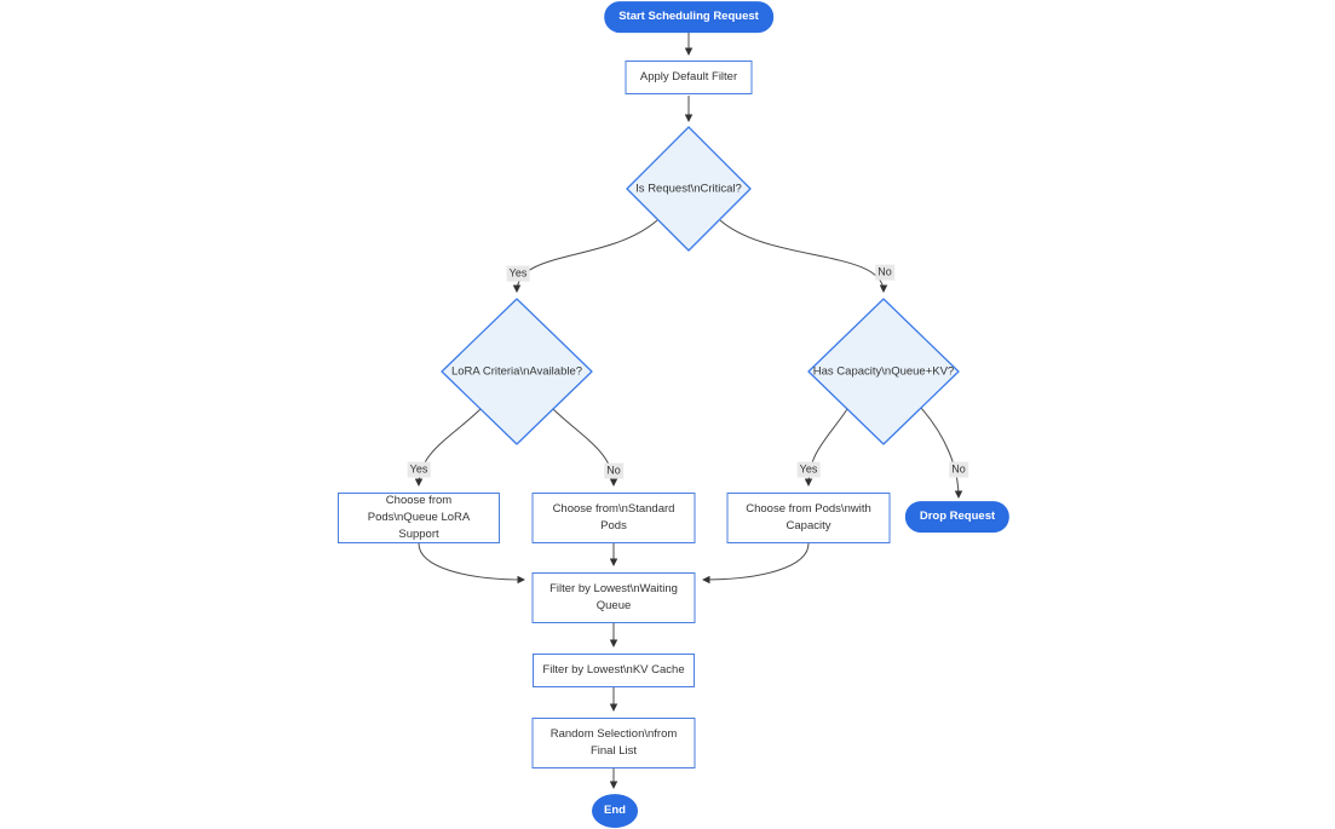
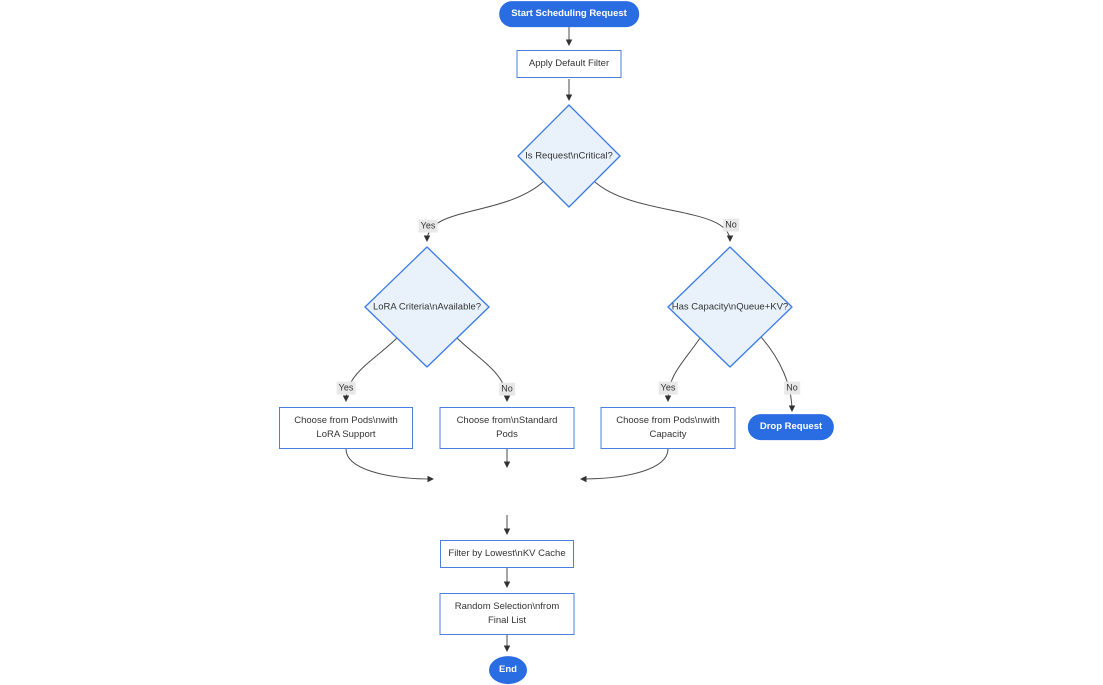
  Start Scheduling Request
  Drop Request
  End
  Apply Default Filter
- Choose from Pods\nQueue LoRA Support
+ Choose from Pods\nwith LoRA Support
  Choose from\nStandard Pods
  Choose from Pods\nwith Capacity
- Filter by Lowest\nWaiting Queue
  Filter by Lowest\nKV Cache
  Random Selection\nfrom Final List
  Is Request\nCritical?
  LoRA Criteria\nAvailable?
  Has Capacity\nQueue+KV?
  Yes
  No
  Yes
  No
  Yes
  No
